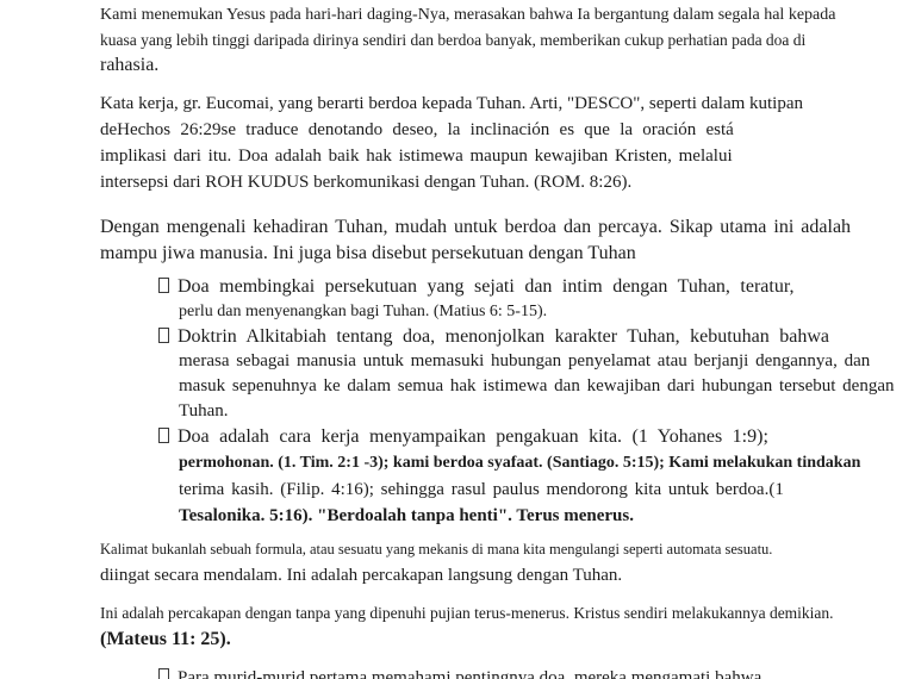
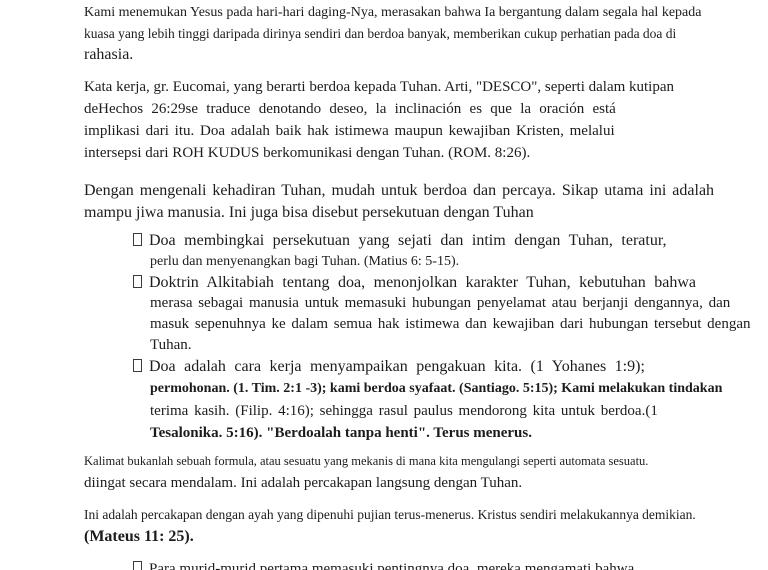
  Kami menemukan Yesus pada hari-hari daging-Nya, merasakan bahwa Ia bergantung dalam segala hal kepada
  kuasa yang lebih tinggi daripada dirinya sendiri dan berdoa banyak, memberikan cukup perhatian pada doa di
  rahasia.
  Kata kerja, gr. Eucomai, yang berarti berdoa kepada Tuhan. Arti, "DESCO", seperti dalam kutipan
  deHechos 26:29se traduce denotando deseo, la inclinación es que la oración está
  implikasi dari itu. Doa adalah baik hak istimewa maupun kewajiban Kristen, melalui
  intersepsi dari ROH KUDUS berkomunikasi dengan Tuhan. (ROM. 8:26).
  Dengan mengenali kehadiran Tuhan, mudah untuk berdoa dan percaya. Sikap utama ini adalah
  mampu jiwa manusia. Ini juga bisa disebut persekutuan dengan Tuhan
  Doa membingkai persekutuan yang sejati dan intim dengan Tuhan, teratur,
  perlu dan menyenangkan bagi Tuhan. (Matius 6: 5-15).
  Doktrin Alkitabiah tentang doa, menonjolkan karakter Tuhan, kebutuhan bahwa
  merasa sebagai manusia untuk memasuki hubungan penyelamat atau berjanji dengannya, dan
  masuk sepenuhnya ke dalam semua hak istimewa dan kewajiban dari hubungan tersebut dengan
  Tuhan.
  Doa adalah cara kerja menyampaikan pengakuan kita. (1 Yohanes 1:9);
  permohonan. (1. Tim. 2:1 -3); kami berdoa syafaat. (Santiago. 5:15); Kami melakukan tindakan
  terima kasih. (Filip. 4:16); sehingga rasul paulus mendorong kita untuk berdoa.(1
  Tesalonika. 5:16). "Berdoalah tanpa henti". Terus menerus.
  Kalimat bukanlah sebuah formula, atau sesuatu yang mekanis di mana kita mengulangi seperti automata sesuatu.
  diingat secara mendalam. Ini adalah percakapan langsung dengan Tuhan.
- Ini adalah percakapan dengan tanpa yang dipenuhi pujian terus-menerus. Kristus sendiri melakukannya demikian.
+ Ini adalah percakapan dengan ayah yang dipenuhi pujian terus-menerus. Kristus sendiri melakukannya demikian.
  (Mateus 11: 25).
- Para murid-murid pertama memahami pentingnya doa, mereka mengamati bahwa
+ Para murid-murid pertama memasuki pentingnya doa, mereka mengamati bahwa
